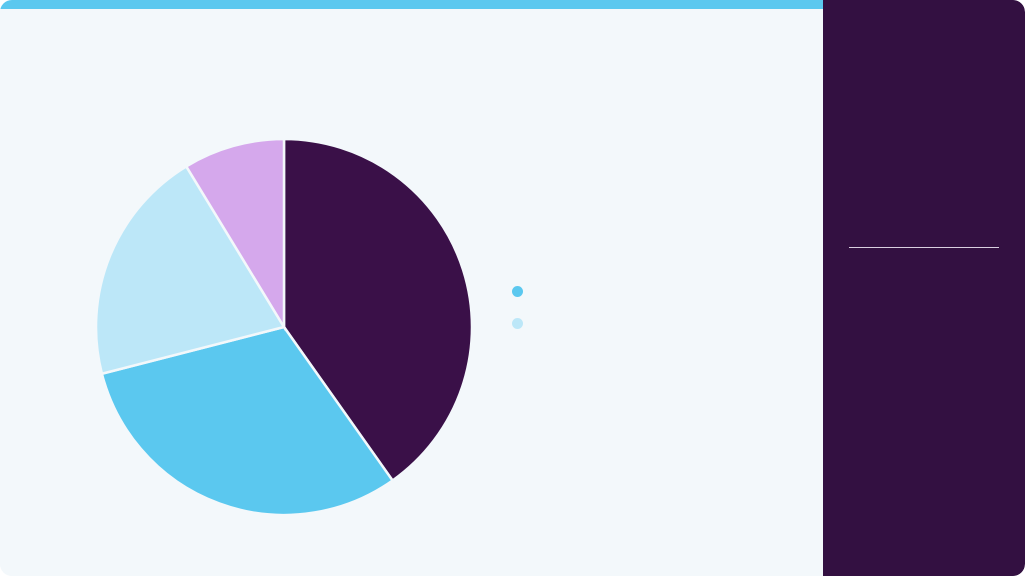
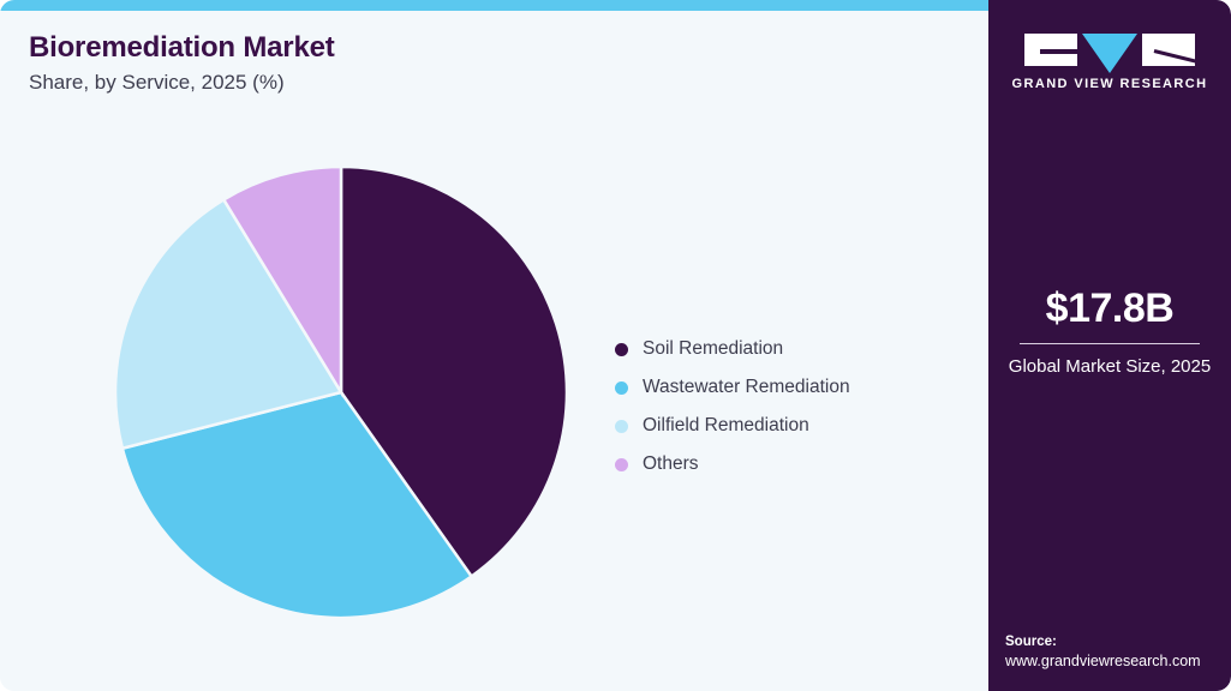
+ Bioremediation Market
+ Share, by Service, 2025 (%)
+ Soil Remediation
+ Wastewater Remediation
+ Oilfield Remediation
+ Others
+ GRAND VIEW RESEARCH
+ $17.8B
+ Global Market Size, 2025
+ Source:
+ www.grandviewresearch.com
